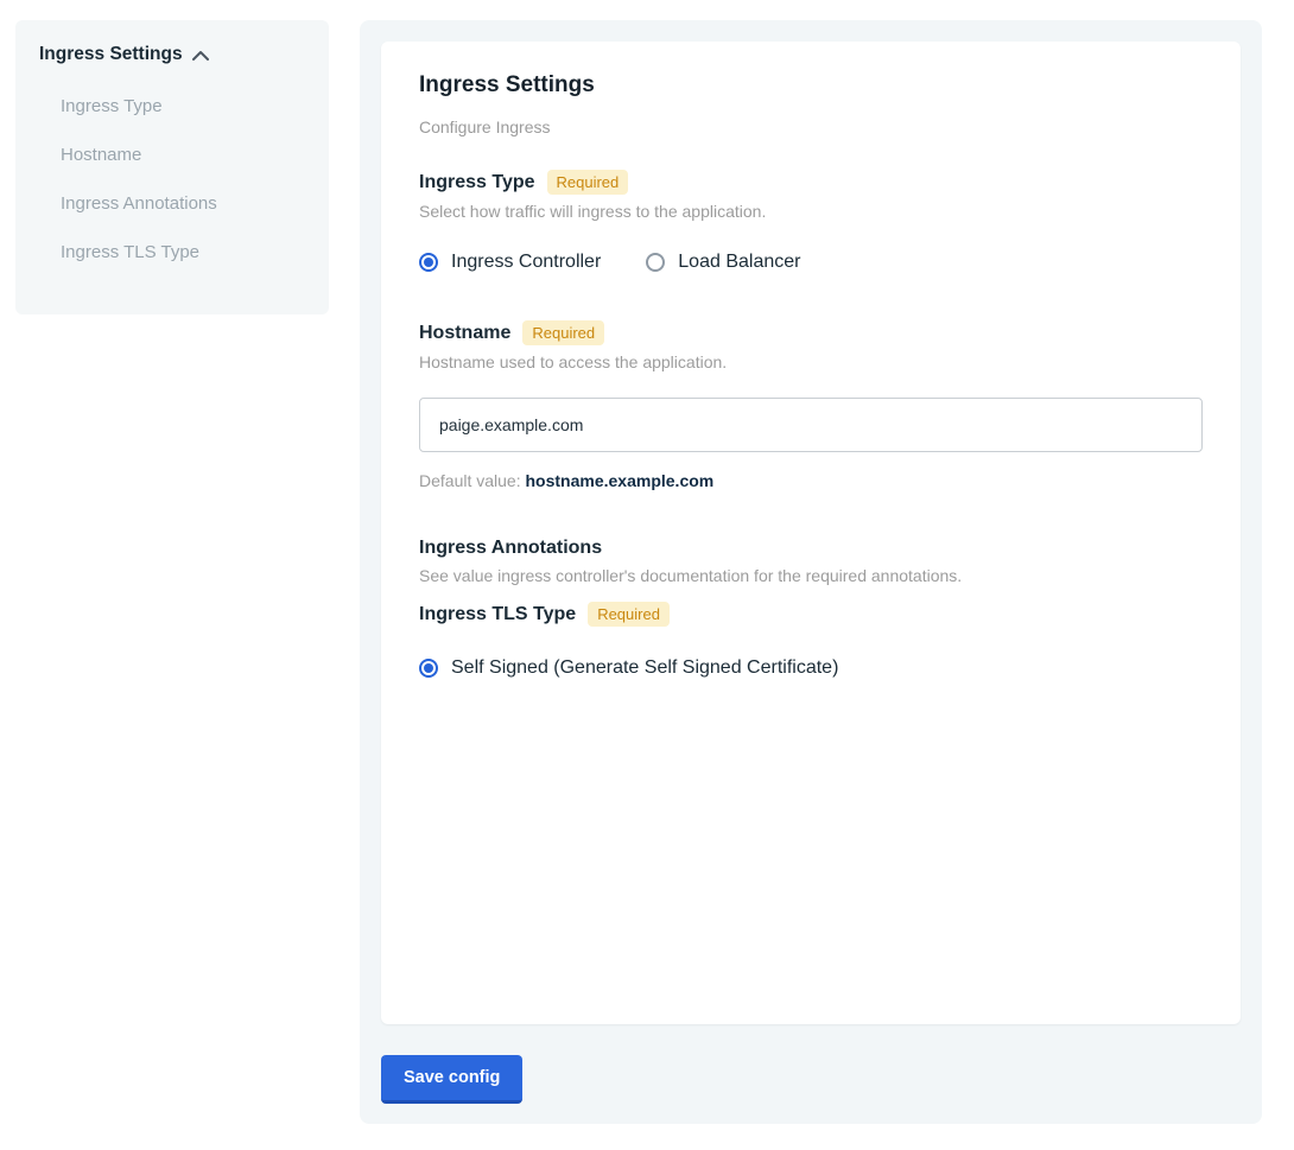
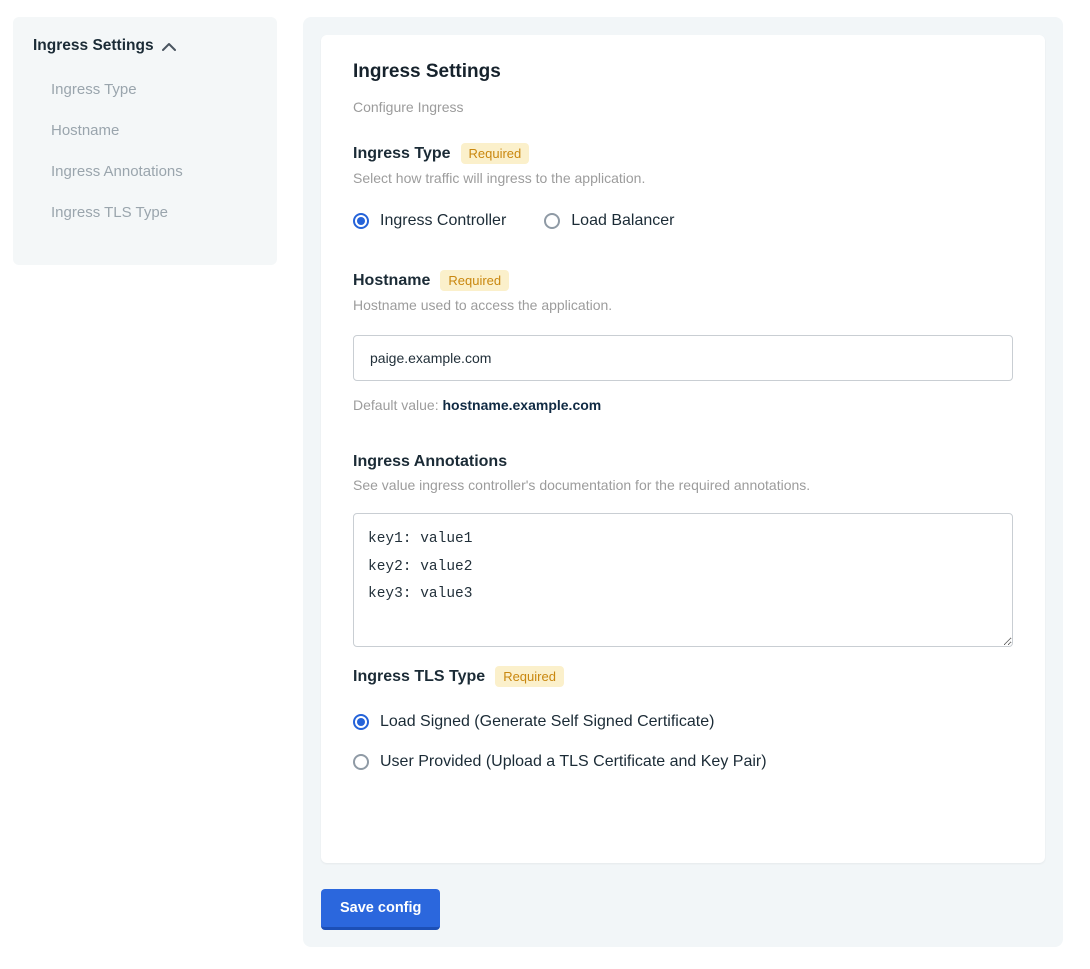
  Ingress Settings
  Ingress Type
  Hostname
  Ingress Annotations
  Ingress TLS Type
  Ingress Settings
  Configure Ingress
  Ingress Type
  Required
  Select how traffic will ingress to the application.
  Ingress Controller
  Load Balancer
  Hostname
  Required
  Hostname used to access the application.
  paige.example.com
  Default value: hostname.example.com
  Ingress Annotations
  See value ingress controller's documentation for the required annotations.
+ key1: value1
+ key2: value2
+ key3: value3
  Ingress TLS Type
  Required
- Self Signed (Generate Self Signed Certificate)
+ Load Signed (Generate Self Signed Certificate)
+ User Provided (Upload a TLS Certificate and Key Pair)
  Save config
